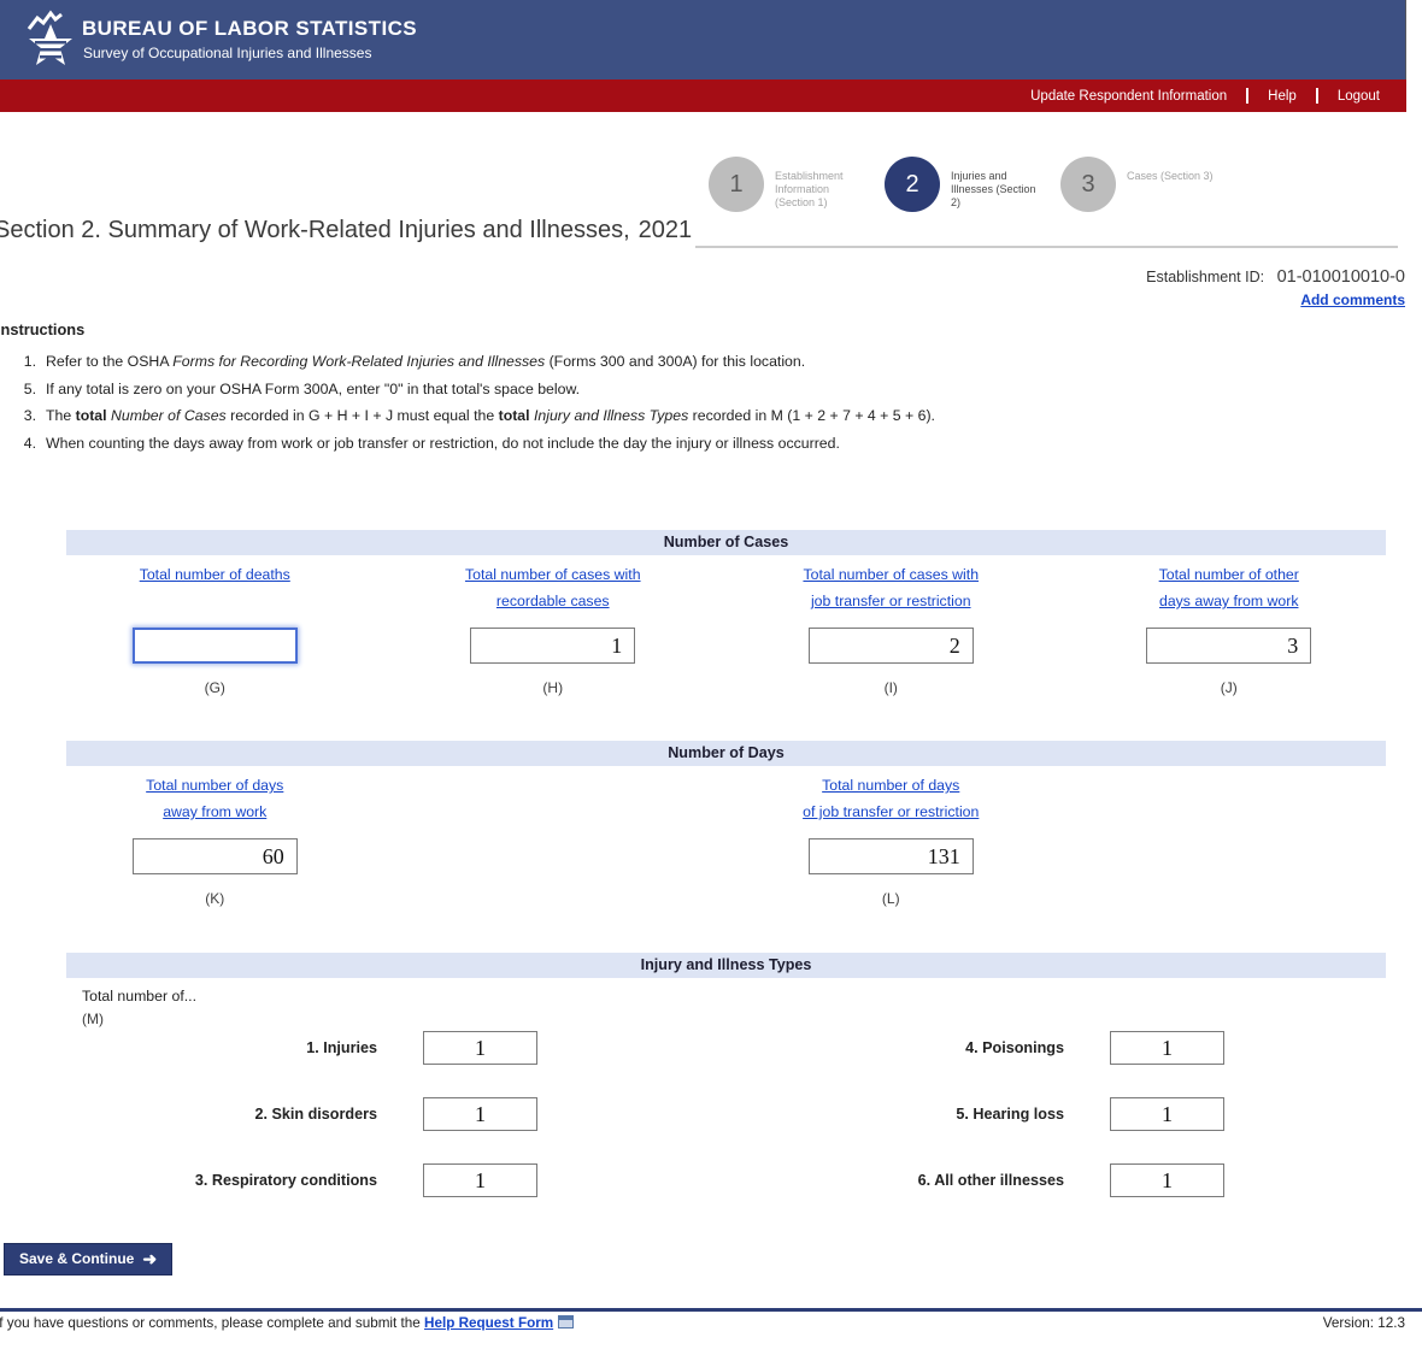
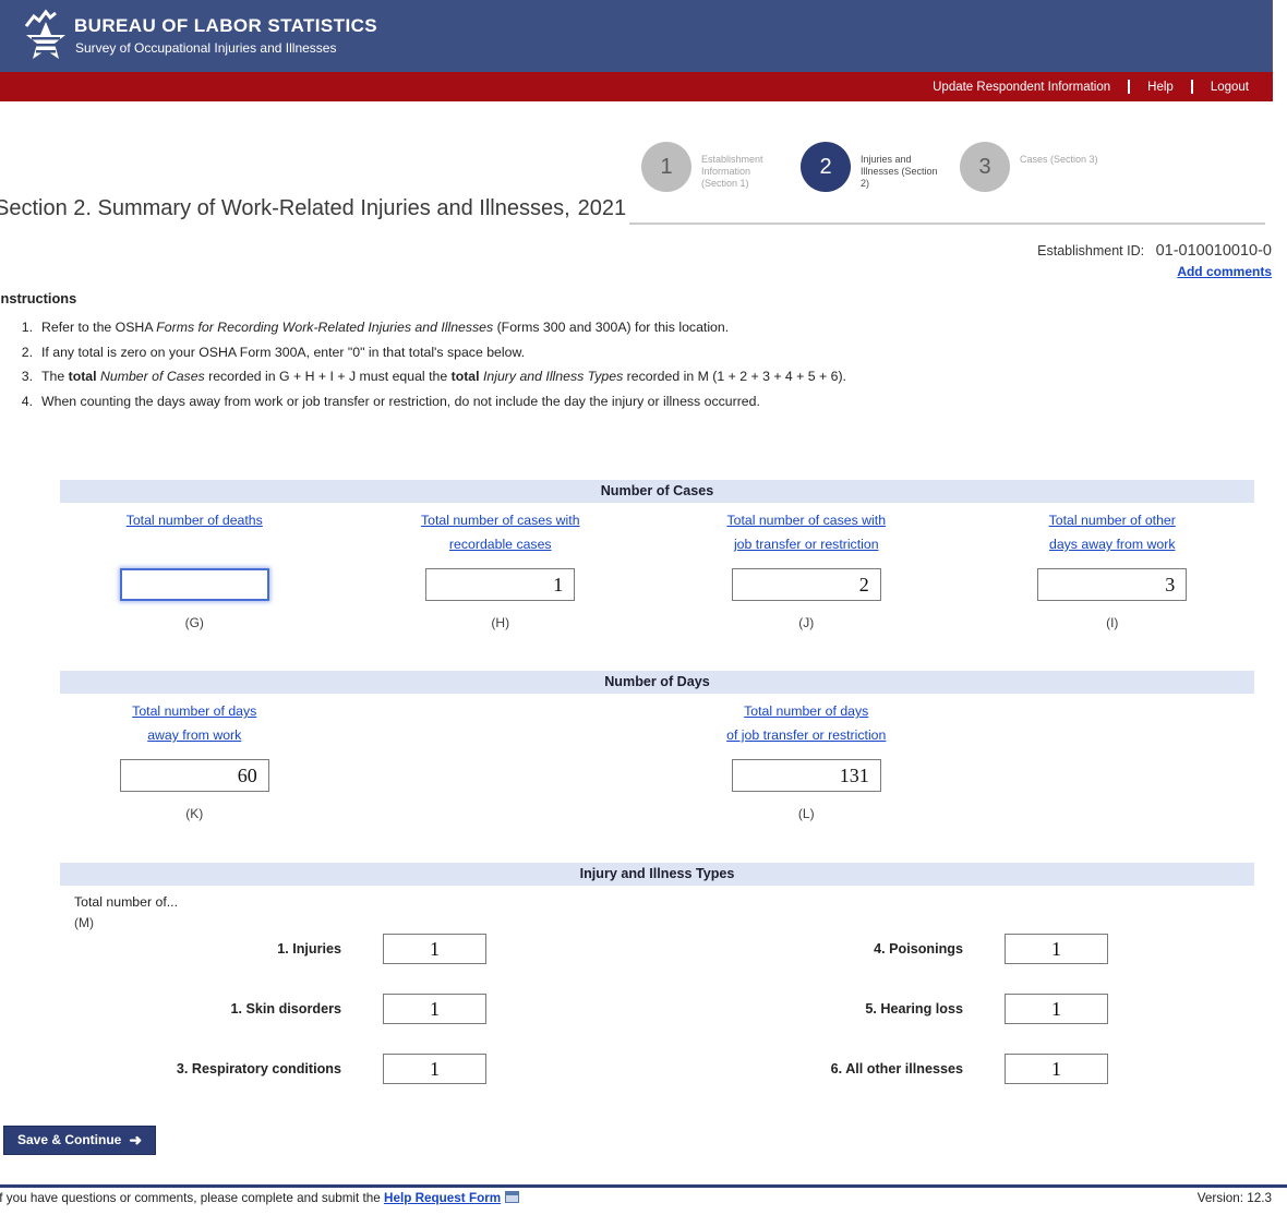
  BUREAU OF LABOR STATISTICS
  Survey of Occupational Injuries and Illnesses
  Update Respondent Information
  Help
  Logout
  1
  Establishment Information (Section 1)
  2
  Injuries and Illnesses (Section 2)
  3
  Cases (Section 3)
  Section 2. Summary of Work-Related Injuries and Illnesses, 2021
  Establishment ID: 01-010010010-0
  Add comments
  nstructions
  1.
  Refer to the OSHA Forms for Recording Work-Related Injuries and Illnesses (Forms 300 and 300A) for this location.
- 5.
+ 2.
  If any total is zero on your OSHA Form 300A, enter "0" in that total's space below.
  3.
- The total Number of Cases recorded in G + H + I + J must equal the total Injury and Illness Types recorded in M (1 + 2 + 7 + 4 + 5 + 6).
+ The total Number of Cases recorded in G + H + I + J must equal the total Injury and Illness Types recorded in M (1 + 2 + 3 + 4 + 5 + 6).
  4.
  When counting the days away from work or job transfer or restriction, do not include the day the injury or illness occurred.
  Number of Cases
  Total number of deaths
  (G)
  Total number of cases with
  recordable cases
  1
  (H)
  Total number of cases with
  job transfer or restriction
  2
- (I)
+ (J)
  Total number of other
  days away from work
  3
- (J)
+ (I)
  Number of Days
  Total number of days
  away from work
  60
  (K)
  Total number of days
  of job transfer or restriction
  131
  (L)
  Injury and Illness Types
  Total number of...
  (M)
  1. Injuries
  1
  4. Poisonings
  1
- 2. Skin disorders
+ 1. Skin disorders
  1
  5. Hearing loss
  1
  3. Respiratory conditions
  1
  6. All other illnesses
  1
  Save & Continue
  ➜
  f you have questions or comments, please complete and submit the Help Request Form
  Version: 12.3
